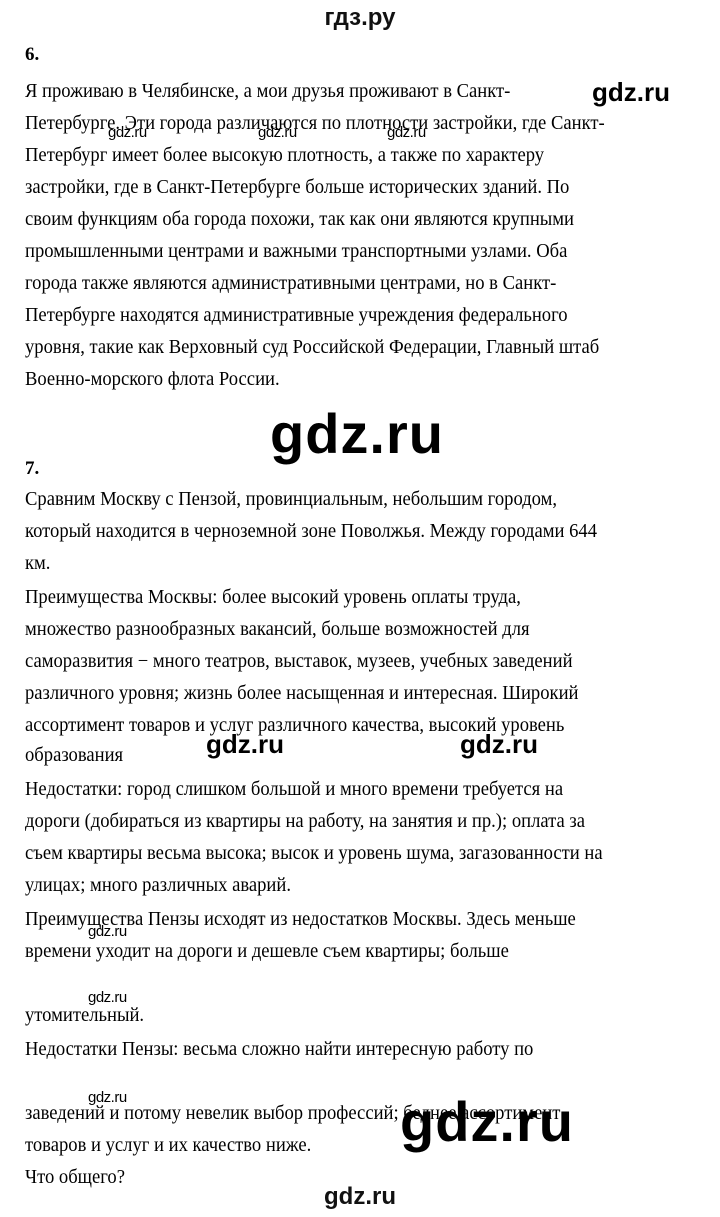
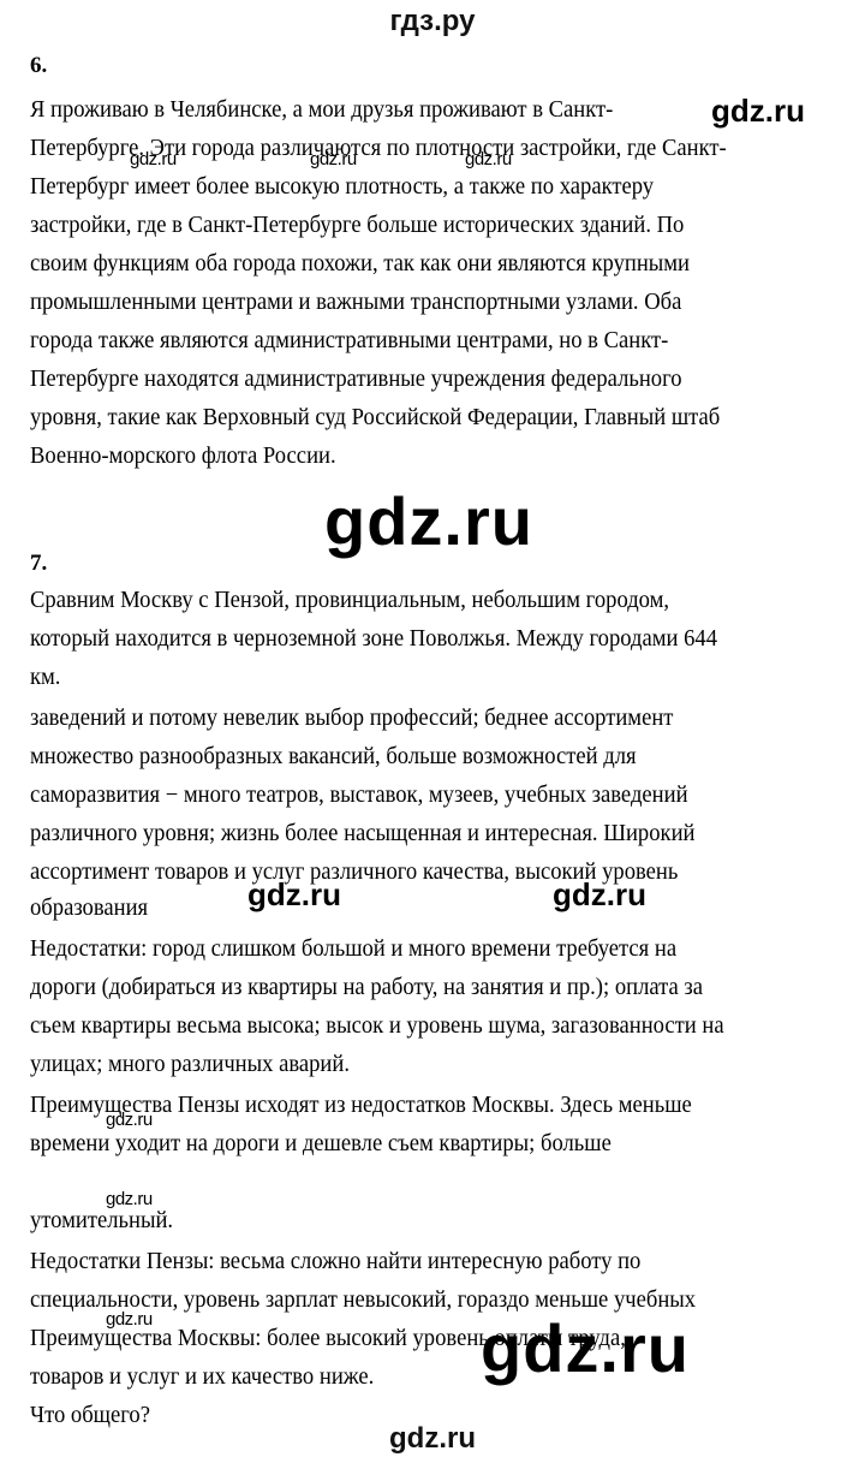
  гдз.ру
  6.
  Я проживаю в Челябинске, а мои друзья проживают в Санкт-
  Петербурге. Эти города различаются по плотности застройки, где Санкт-
  Петербург имеет более высокую плотность, а также по характеру
  застройки, где в Санкт-Петербурге больше исторических зданий. По
  своим функциям оба города похожи, так как они являются крупными
  промышленными центрами и важными транспортными узлами. Оба
  города также являются административными центрами, но в Санкт-
  Петербурге находятся административные учреждения федерального
  уровня, такие как Верховный суд Российской Федерации, Главный штаб
  Военно-морского флота России.
  7.
  Сравним Москву с Пензой, провинциальным, небольшим городом,
  который находится в черноземной зоне Поволжья. Между городами 644
  км.
- Преимущества Москвы: более высокий уровень оплаты труда,
+ заведений и потому невелик выбор профессий; беднее ассортимент
  множество разнообразных вакансий, больше возможностей для
  саморазвития − много театров, выставок, музеев, учебных заведений
  различного уровня; жизнь более насыщенная и интересная. Широкий
  ассортимент товаров и услуг различного качества, высокий уровень
  образования
  Недостатки: город слишком большой и много времени требуется на
  дороги (добираться из квартиры на работу, на занятия и пр.); оплата за
  съем квартиры весьма высока; высок и уровень шума, загазованности на
  улицах; много различных аварий.
  Преимущества Пензы исходят из недостатков Москвы. Здесь меньше
  времени уходит на дороги и дешевле съем квартиры; больше
  утомительный.
  Недостатки Пензы: весьма сложно найти интересную работу по
+ специальности, уровень зарплат невысокий, гораздо меньше учебных
- заведений и потому невелик выбор профессий; беднее ассортимент
+ Преимущества Москвы: более высокий уровень оплаты труда,
  товаров и услуг и их качество ниже.
  Что общего?
  gdz.ru
  gdz.ru
  gdz.ru
  gdz.ru
  gdz.ru
  gdz.ru
  gdz.ru
  gdz.ru
  gdz.ru
  gdz.ru
  gdz.ru
  gdz.ru
